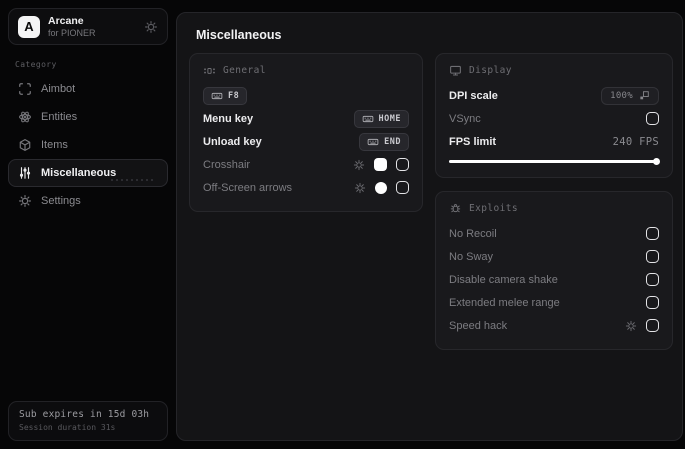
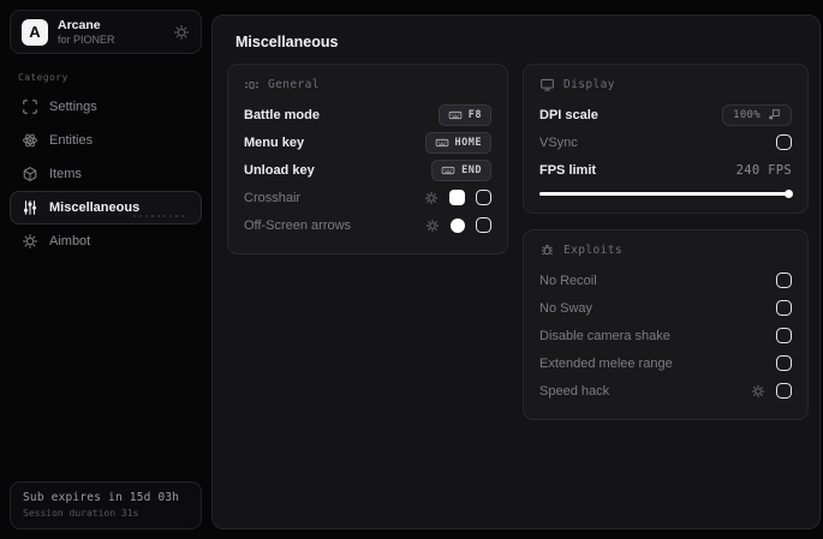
  A
  Arcane
  for PIONER
  Category
- Aimbot
+ Settings
  Entities
  Items
  Miscellaneous
- Settings
+ Aimbot
  Sub expires in 15d 03h
  Session duration 31s
  Miscellaneous
  General
+ Battle mode
  F8
  Menu key
  HOME
  Unload key
  END
  Crosshair
  Off-Screen arrows
  Display
  DPI scale
  100%
  VSync
  FPS limit
  240 FPS
  Exploits
  No Recoil
  No Sway
  Disable camera shake
  Extended melee range
  Speed hack
